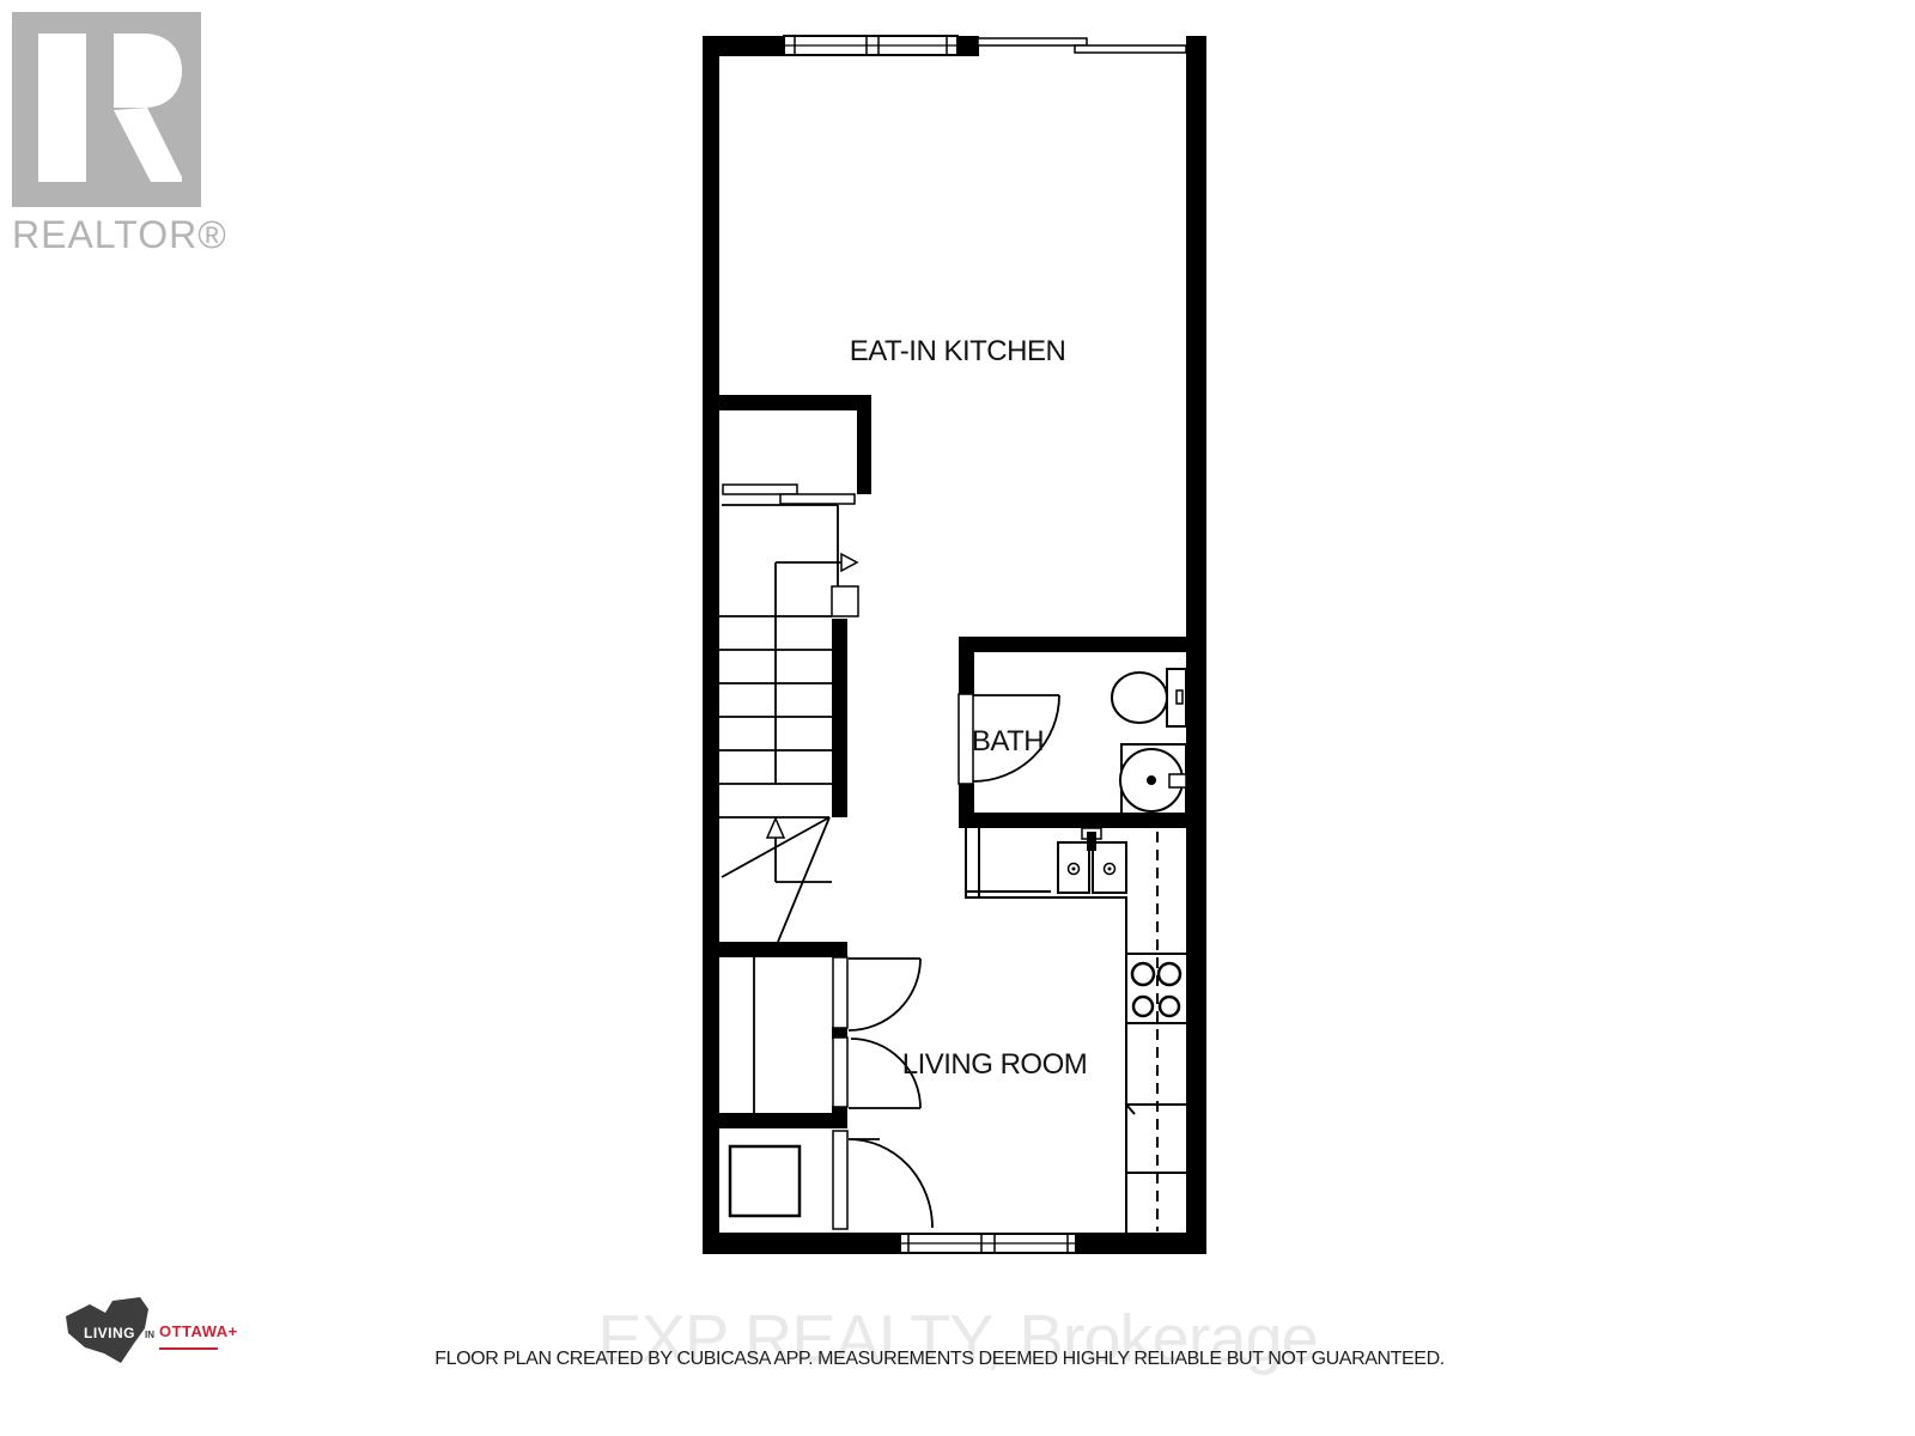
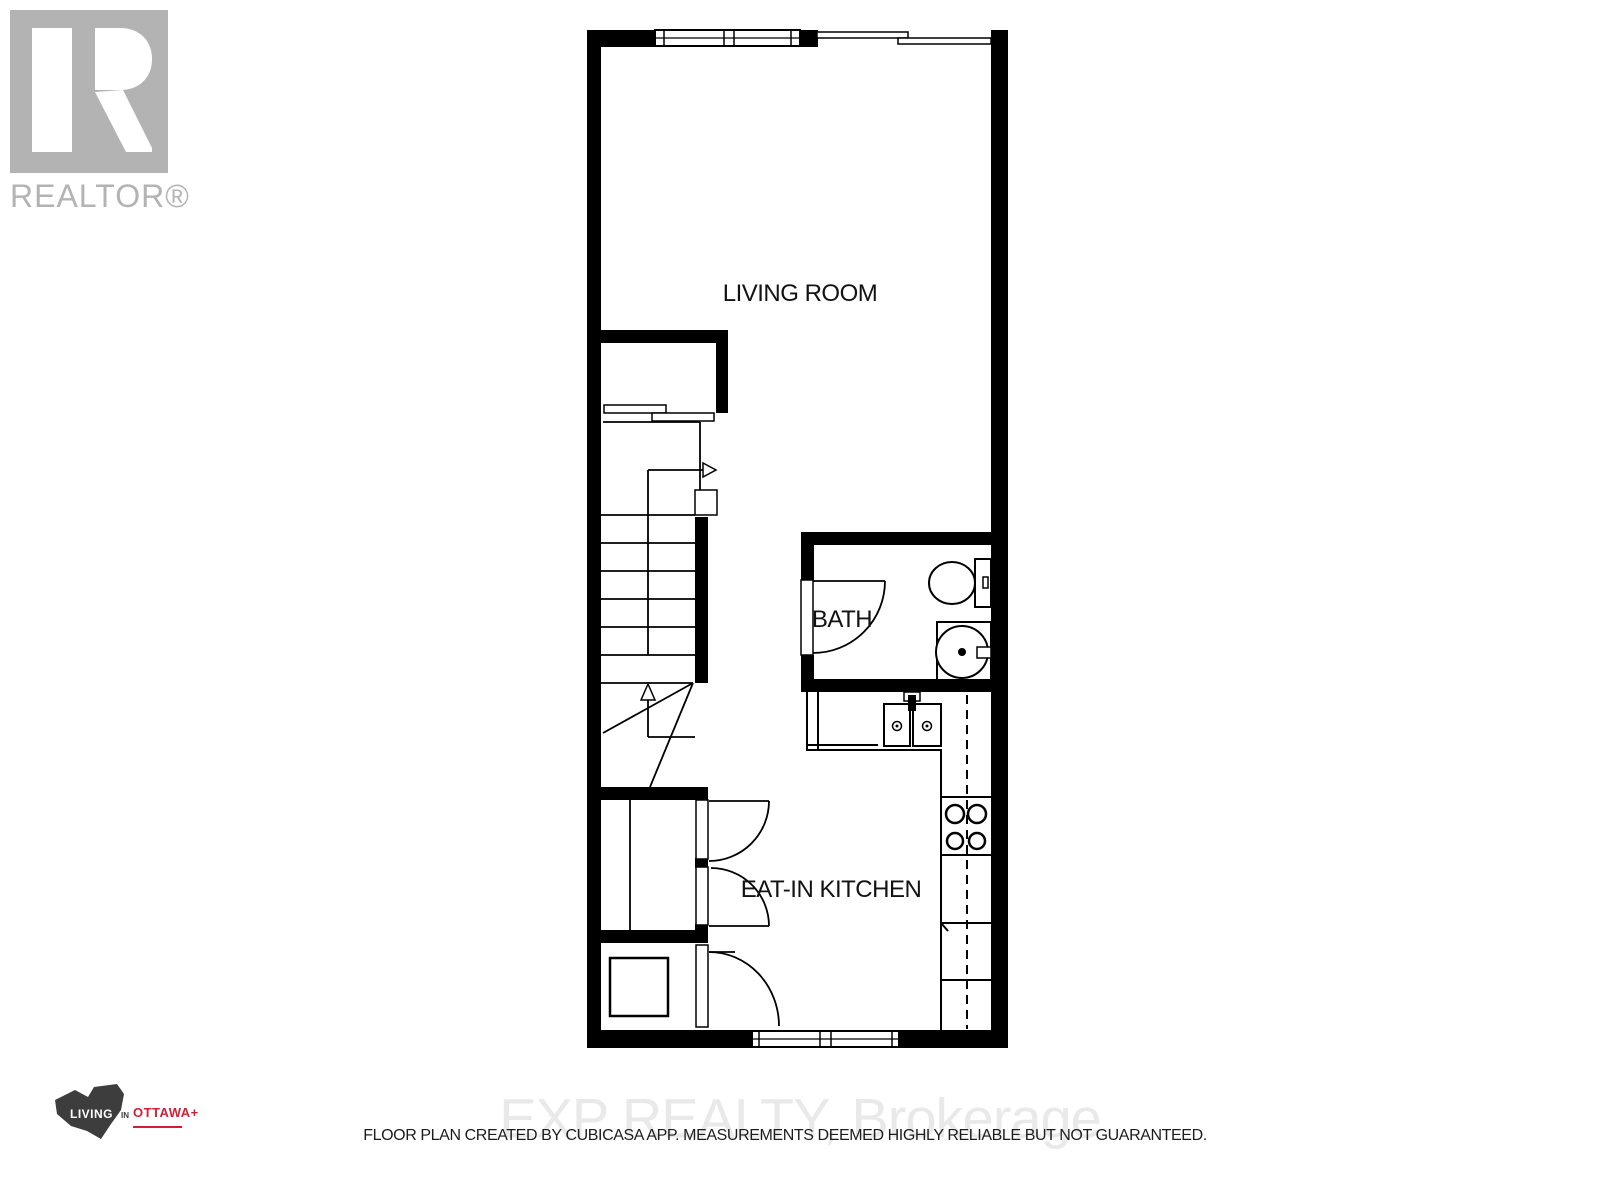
- EAT-IN KITCHEN
+ LIVING ROOM
  BATH
- LIVING ROOM
+ EAT-IN KITCHEN
  REALTOR®
  LIVING
  IN
  OTTAWA+
  EXP REALTY, Brokerage
  FLOOR PLAN CREATED BY CUBICASA APP. MEASUREMENTS DEEMED HIGHLY RELIABLE BUT NOT GUARANTEED.
